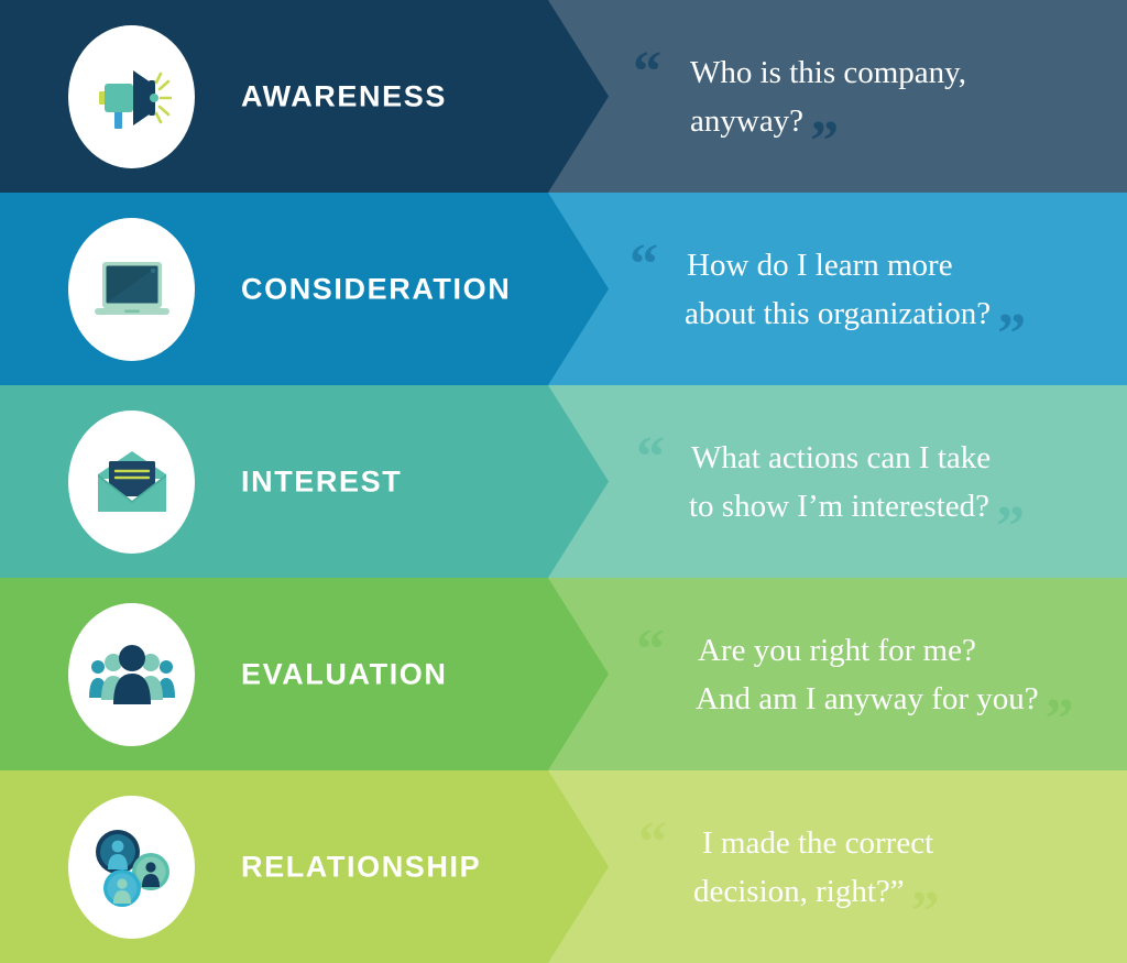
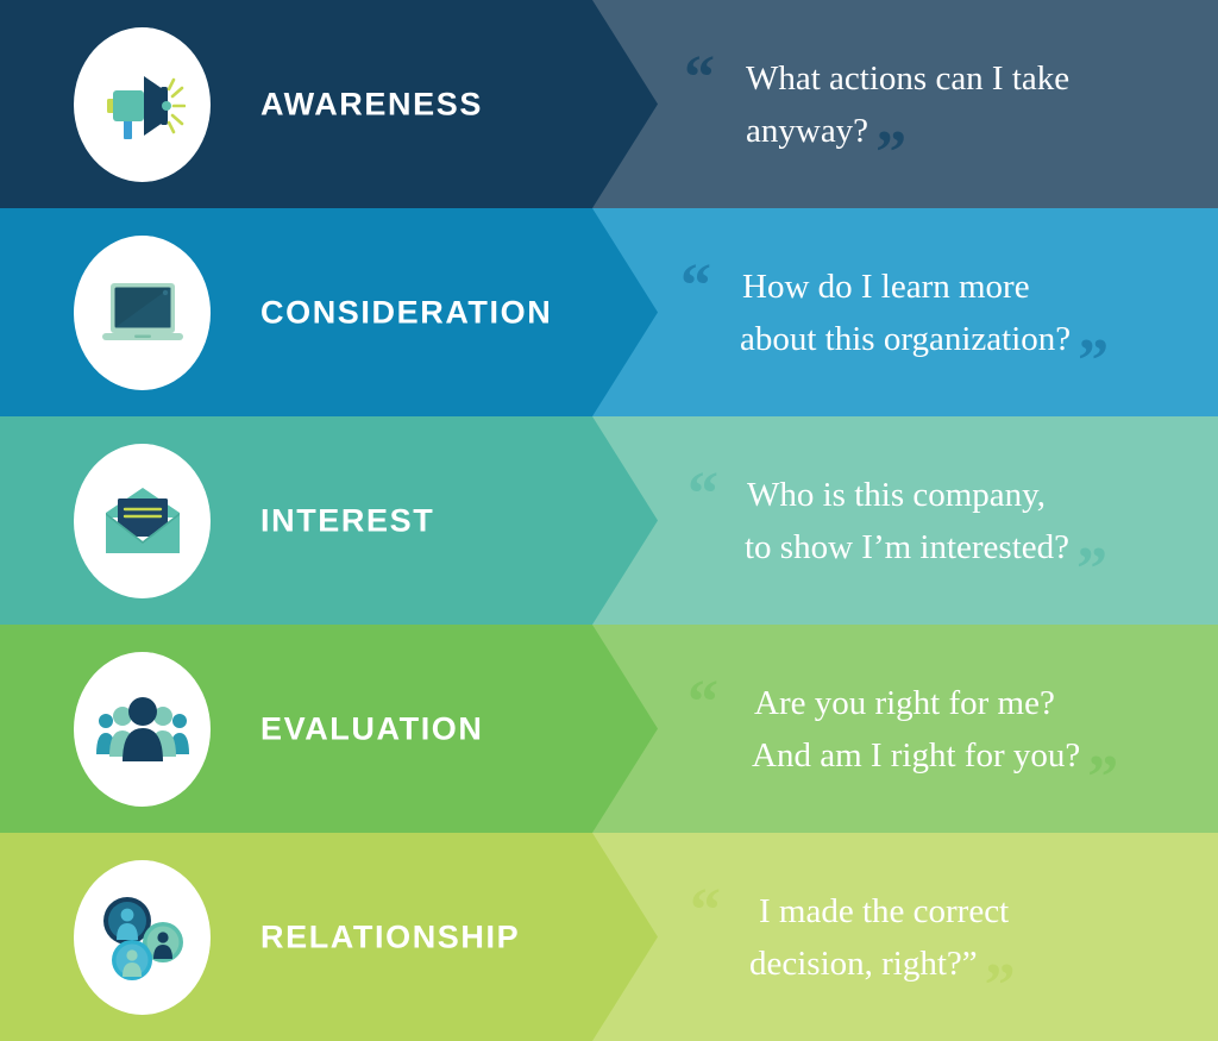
  AWARENESS
  “
- Who is this company,
+ What actions can I take
  anyway?”
  CONSIDERATION
  “
  How do I learn more
  about this organization?”
  INTEREST
  “
- What actions can I take
+ Who is this company,
  to show I’m interested?”
  EVALUATION
  Are you right for me?
- And am I anyway for you?
+ And am I right for you?
  RELATIONSHIP
  I made the correct
  decision, right?”
